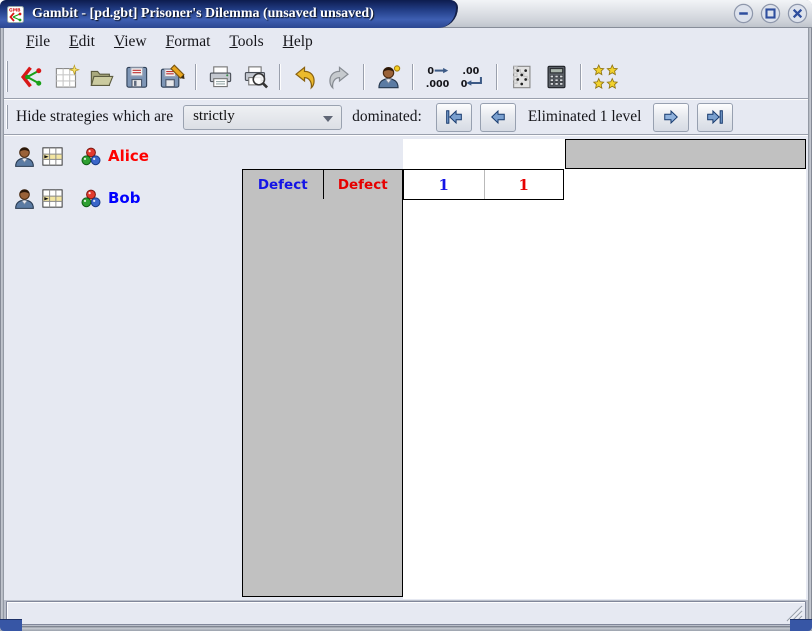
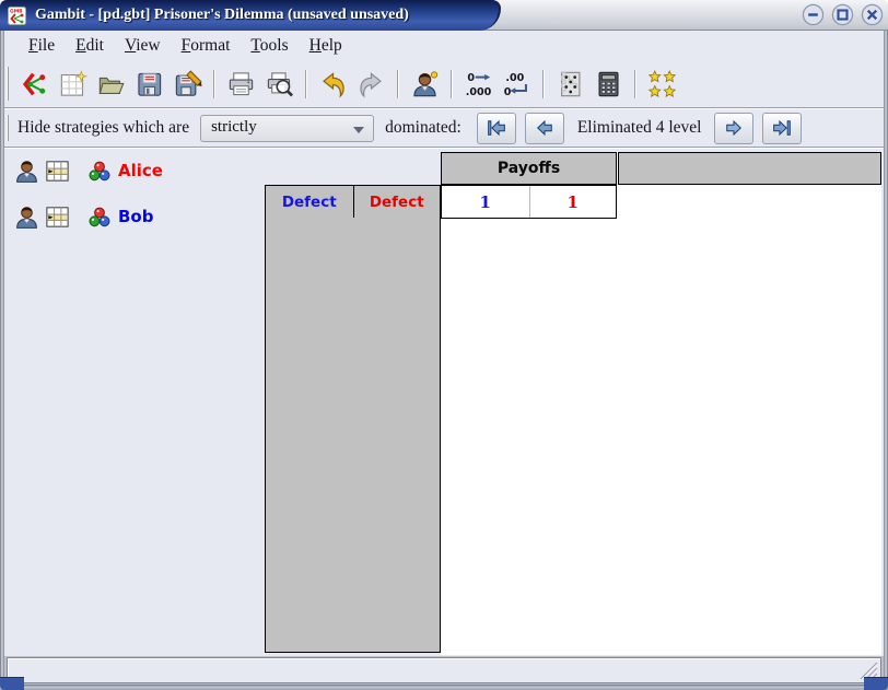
  Gambit - [pd.gbt] Prisoner's Dilemma (unsaved unsaved)
  File
  Edit
  View
  Format
  Tools
  Help
  0
  .000
  .00
  0
  Hide strategies which are
  strictly
  dominated:
- Eliminated 1 level
+ Eliminated 4 level
  Alice
  Bob
+ Payoffs
  Defect
  Defect
  1
  1
